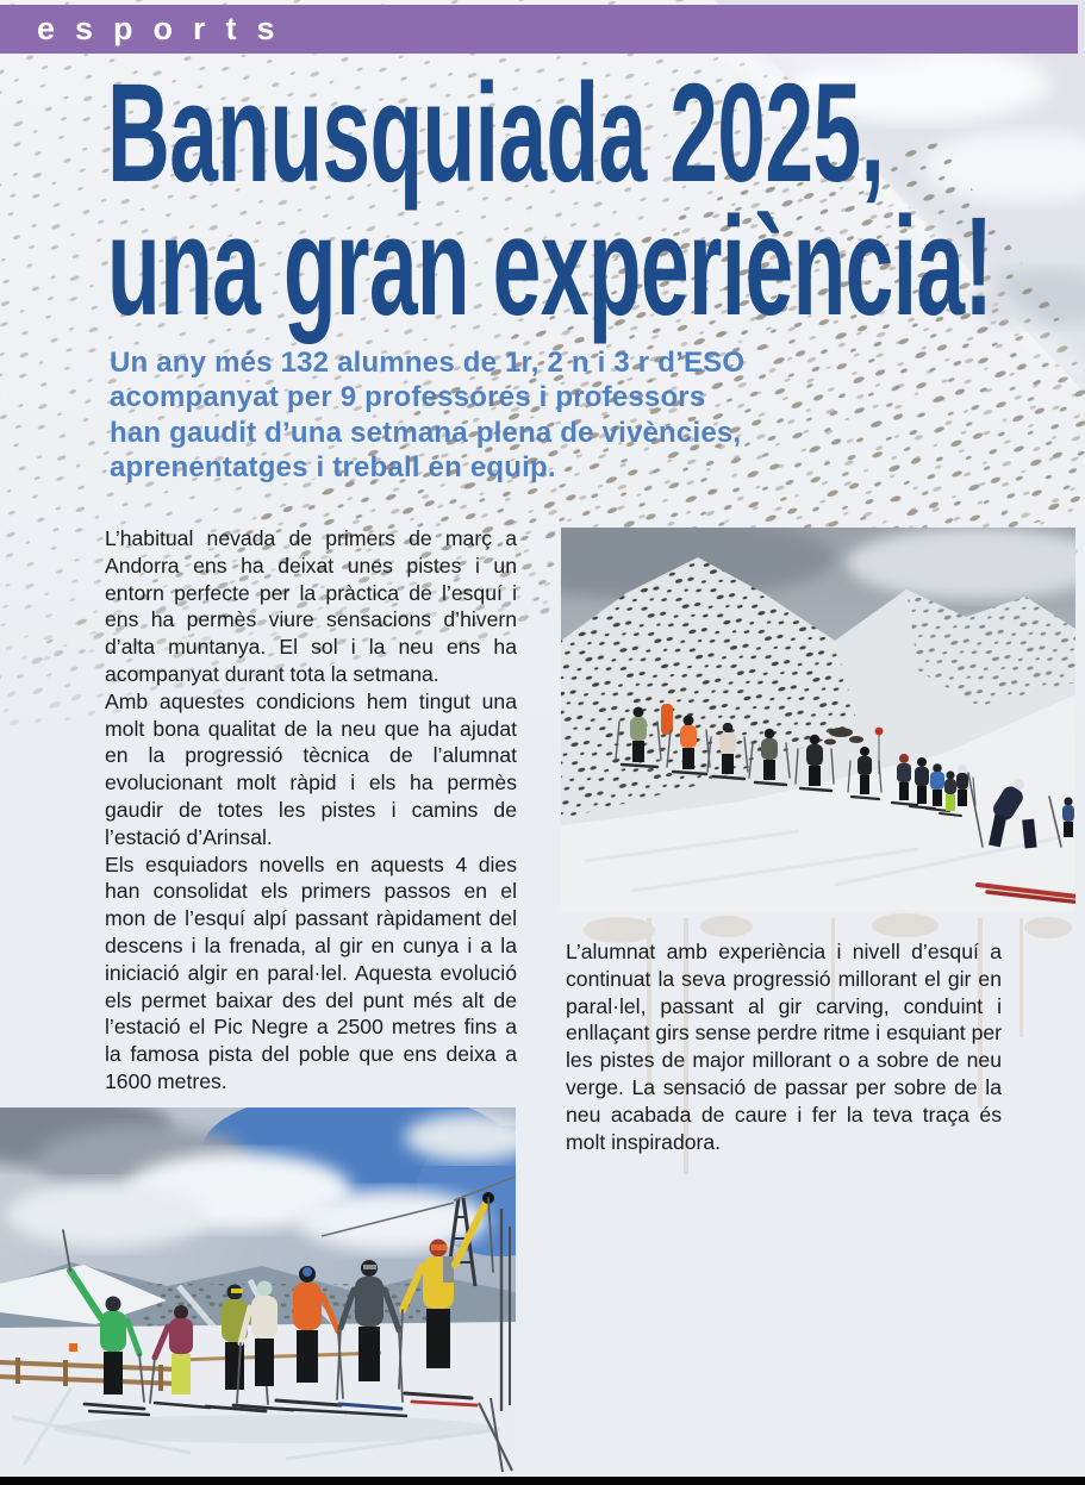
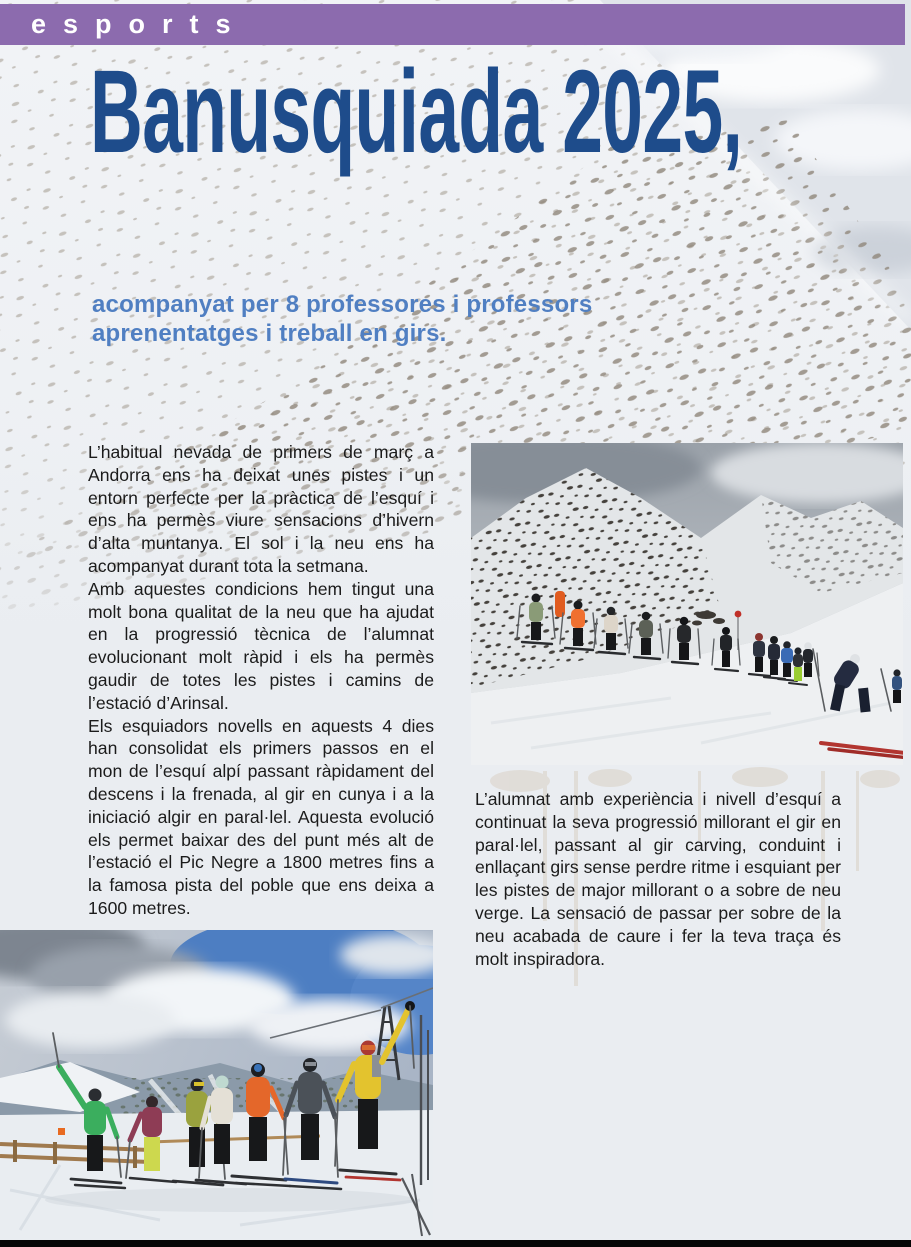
  esports
  Banusquiada 2025,
- una gran experiència!
- Un any més 132 alumnes de 1r, 2 n i 3 r d’ESO
- acompanyat per 9 professores i professors
+ acompanyat per 8 professores i professors
- han gaudit d’una setmana plena de vivències,
- aprenentatges i treball en equip.
+ aprenentatges i treball en girs.
  L’habitual nevada de primers de març a Andorra ens ha deixat unes pistes i un entorn perfecte per la pràctica de l’esquí i ens ha permès viure sensacions d’hivern d’alta muntanya. El sol i la neu ens ha acompanyat durant tota la setmana.
  Amb aquestes condicions hem tingut una molt bona qualitat de la neu que ha ajudat en la progressió tècnica de l’alumnat evolucionant molt ràpid i els ha permès gaudir de totes les pistes i camins de l’estació d’Arinsal.
- Els esquiadors novells en aquests 4 dies han consolidat els primers passos en el mon de l’esquí alpí passant ràpidament del descens i la frenada, al gir en cunya i a la iniciació algir en paral·lel. Aquesta evolució els permet baixar des del punt més alt de l’estació el Pic Negre a 2500 metres fins a la famosa pista del poble que ens deixa a 1600 metres.
+ Els esquiadors novells en aquests 4 dies han consolidat els primers passos en el mon de l’esquí alpí passant ràpidament del descens i la frenada, al gir en cunya i a la iniciació algir en paral·lel. Aquesta evolució els permet baixar des del punt més alt de l’estació el Pic Negre a 1800 metres fins a la famosa pista del poble que ens deixa a 1600 metres.
  L’alumnat amb experiència i nivell d’esquí a continuat la seva progressió millorant el gir en paral·lel, passant al gir carving, conduint i enllaçant girs sense perdre ritme i esquiant per les pistes de major millorant o a sobre de neu verge. La sensació de passar per sobre de la neu acabada de caure i fer la teva traça és molt inspiradora.
